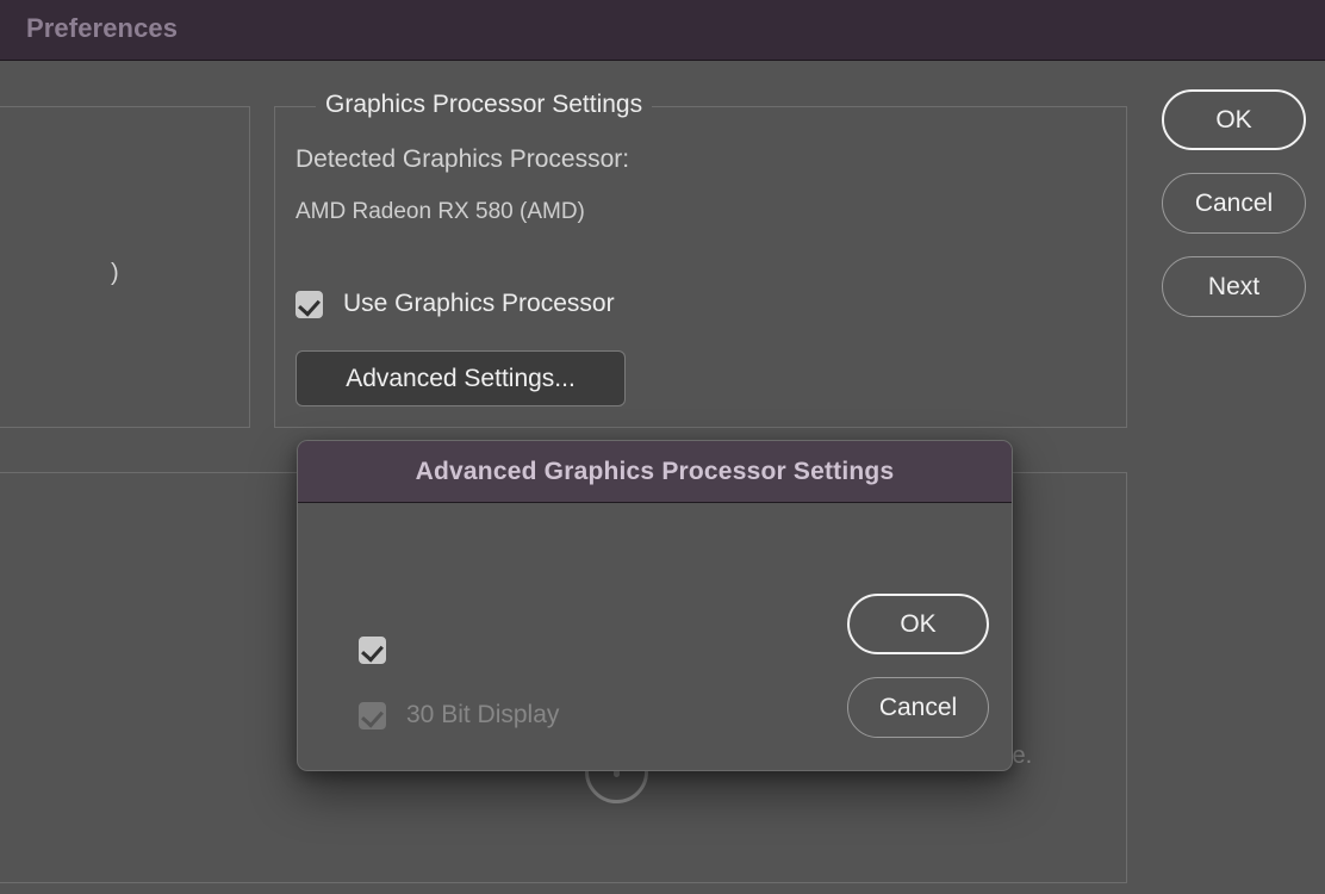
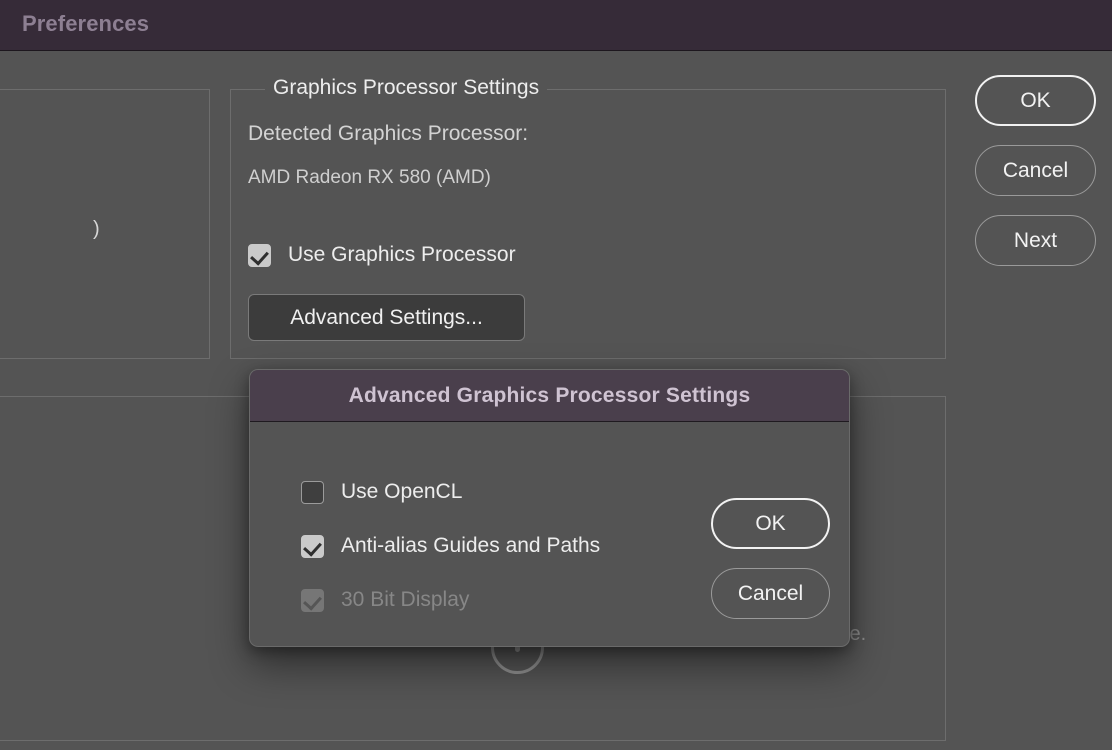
  Preferences
  )
  Graphics Processor Settings
  Detected Graphics Processor:
  AMD Radeon RX 580 (AMD)
  Use Graphics Processor
  Advanced Settings...
  OK
  Cancel
  Next
  Advanced Graphics Processor Settings
+ Use OpenCL
+ Anti-alias Guides and Paths
  30 Bit Display
  OK
  Cancel
